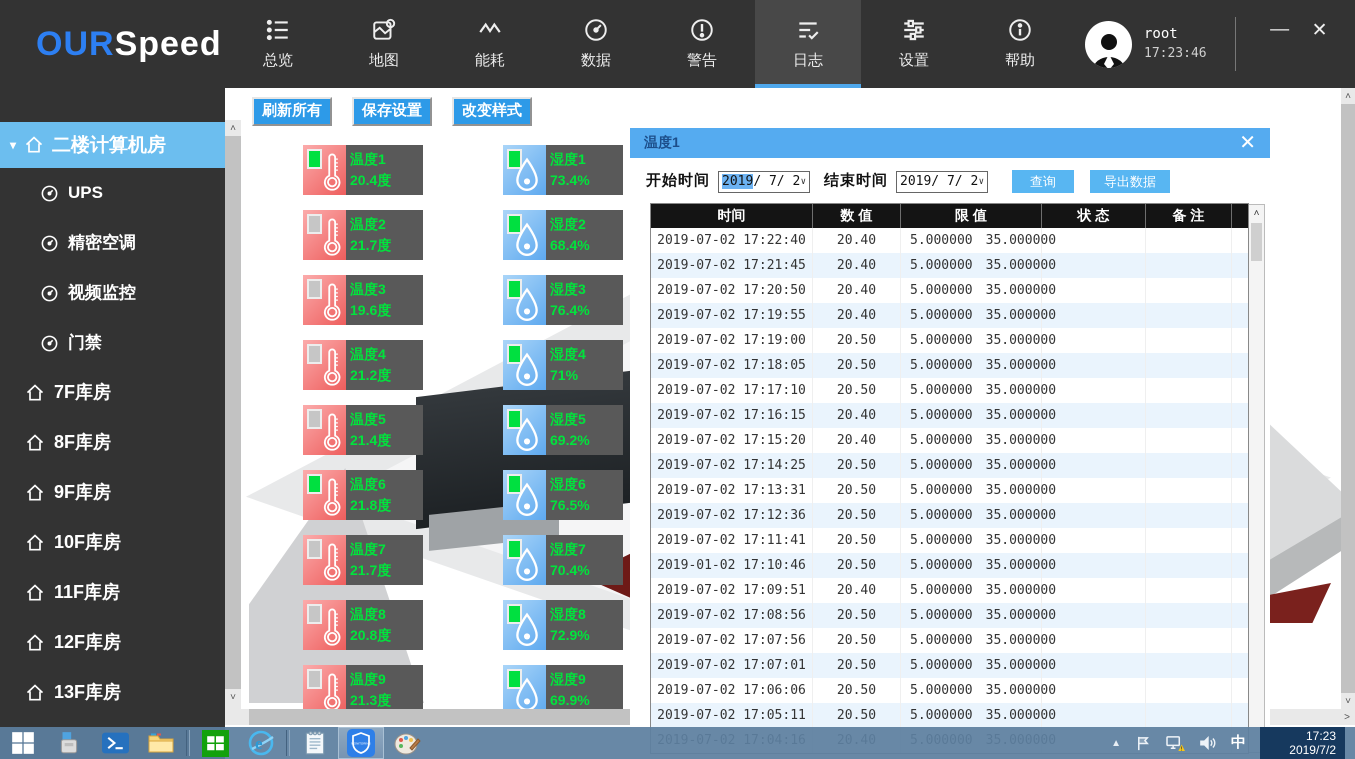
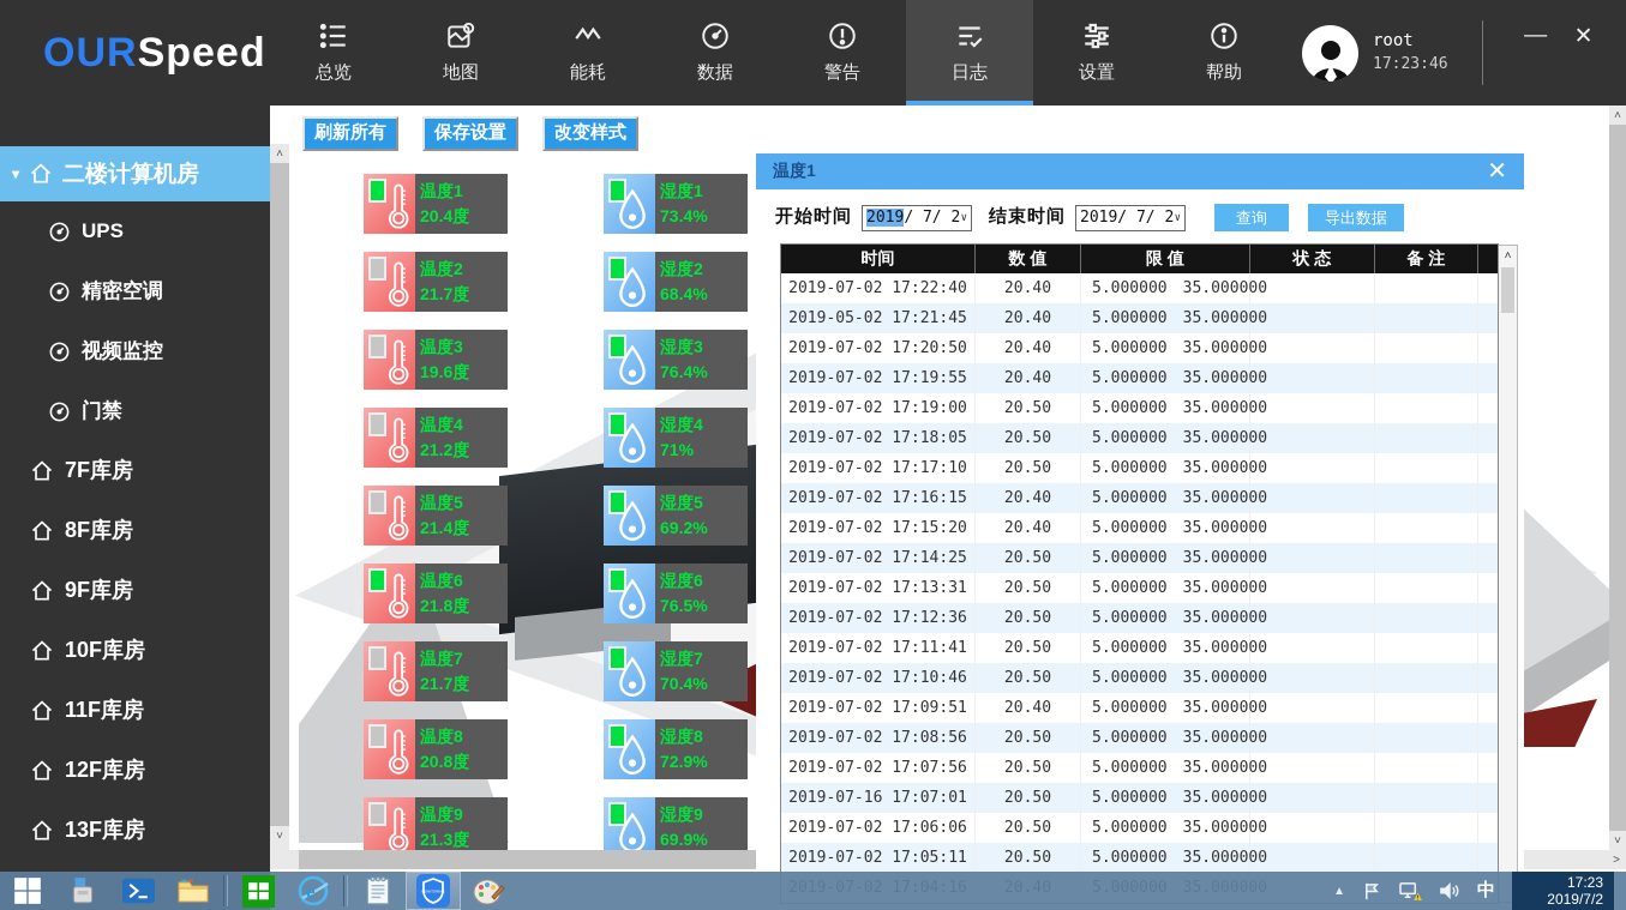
  OUR
  Speed
  总览
  地图
  能耗
  数据
  警告
  日志
  设置
  帮助
  root
  17:23:46
  —
  ✕
  ▾
  二楼计算机房
  UPS
  精密空调
  视频监控
  门禁
  7F库房
  8F库房
  9F库房
  10F库房
  11F库房
  12F库房
  13F库房
  刷新所有
  保存设置
  改变样式
  温度1
  20.4度
  温度2
  21.7度
  温度3
  19.6度
  温度4
  21.2度
  温度5
  21.4度
  温度6
  21.8度
  温度7
  21.7度
  温度8
  20.8度
  温度9
  21.3度
  湿度1
  73.4%
  湿度2
  68.4%
  湿度3
  76.4%
  湿度4
  71%
  湿度5
  69.2%
  湿度6
  76.5%
  湿度7
  70.4%
  湿度8
  72.9%
  湿度9
  69.9%
  ˄
  ˅
  ˄
  ˅
  ˃
  温度1
  ✕
  开始时间
  2019
  / 7/ 2
  ∨
  结束时间
  2019/ 7/ 2
  ∨
  查询
  导出数据
  时间
  数 值
  限 值
  状 态
  备 注
  2019-07-02 17:22:40
  20.40
  5.000000
  35.000000
- 2019-07-02 17:21:45
+ 2019-05-02 17:21:45
  20.40
  5.000000
  35.000000
  2019-07-02 17:20:50
  20.40
  5.000000
  35.000000
  2019-07-02 17:19:55
  20.40
  5.000000
  35.000000
  2019-07-02 17:19:00
  20.50
  5.000000
  35.000000
  2019-07-02 17:18:05
  20.50
  5.000000
  35.000000
  2019-07-02 17:17:10
  20.50
  5.000000
  35.000000
  2019-07-02 17:16:15
  20.40
  5.000000
  35.000000
  2019-07-02 17:15:20
  20.40
  5.000000
  35.000000
  2019-07-02 17:14:25
  20.50
  5.000000
  35.000000
  2019-07-02 17:13:31
  20.50
  5.000000
  35.000000
  2019-07-02 17:12:36
  20.50
  5.000000
  35.000000
  2019-07-02 17:11:41
  20.50
  5.000000
  35.000000
- 2019-01-02 17:10:46
+ 2019-07-02 17:10:46
  20.50
  5.000000
  35.000000
  2019-07-02 17:09:51
  20.40
  5.000000
  35.000000
  2019-07-02 17:08:56
  20.50
  5.000000
  35.000000
  2019-07-02 17:07:56
  20.50
  5.000000
  35.000000
- 2019-07-02 17:07:01
+ 2019-07-16 17:07:01
  20.50
  5.000000
  35.000000
  2019-07-02 17:06:06
  20.50
  5.000000
  35.000000
  2019-07-02 17:05:11
  20.50
  5.000000
  35.000000
  ˄
  e
  ▲
  中
  17:23
  2019/7/2
